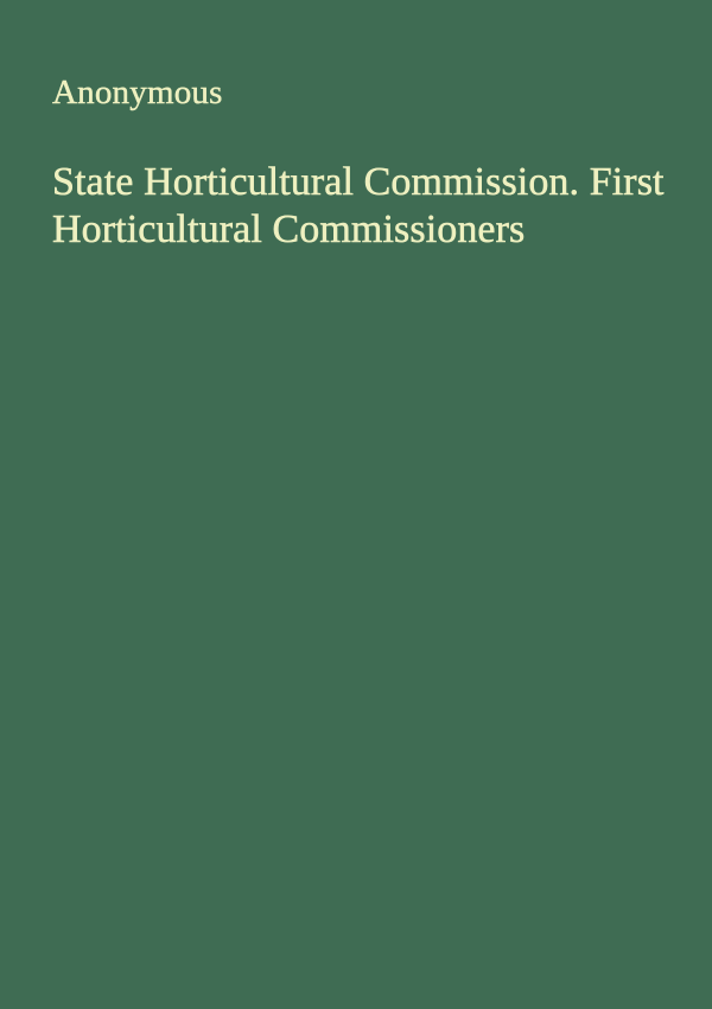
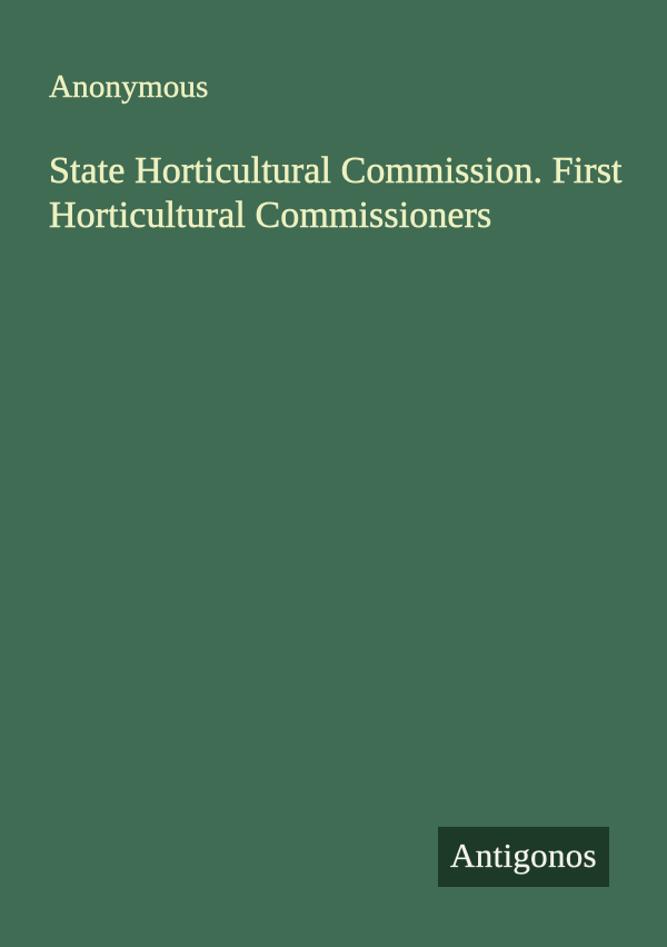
  Anonymous
  State Horticultural Commission. First
  Horticultural Commissioners
+ Antigonos
